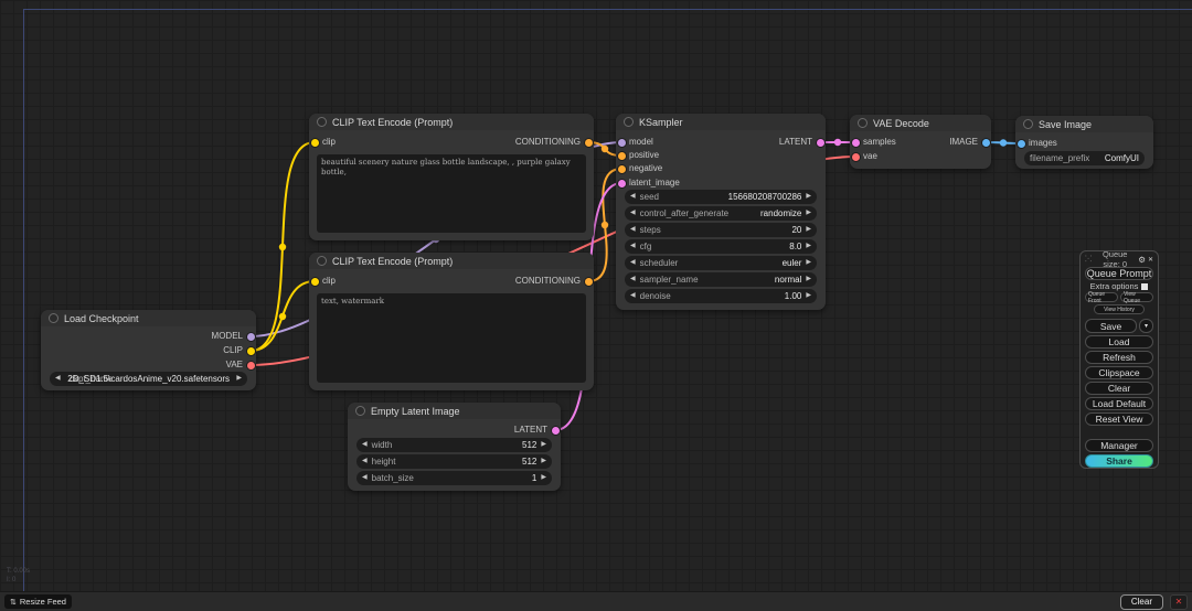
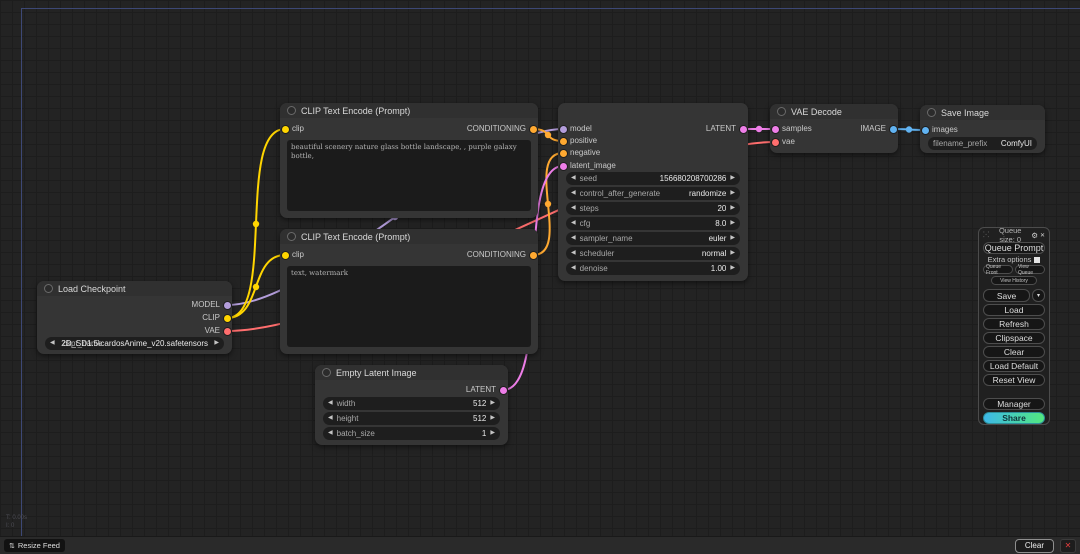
  Load Checkpoint
  MODEL
  CLIP
  VAE
  ckpt_name
  2D_SD1.5\cardosAnime_v20.safetensors
  CLIP Text Encode (Prompt)
  clip
  CONDITIONING
  beautiful scenery nature glass bottle landscape, , purple galaxy bottle,
  CLIP Text Encode (Prompt)
  clip
  CONDITIONING
  text, watermark
- KSampler
  model
  positive
  negative
  latent_image
  LATENT
  seed
  156680208700286
  control_after_generate
  randomize
  steps
  20
  cfg
  8.0
- scheduler
+ sampler_name
  euler
- sampler_name
+ scheduler
  normal
  denoise
  1.00
  Empty Latent Image
  LATENT
  width
  512
  height
  512
  batch_size
  1
  VAE Decode
  samples
  vae
  IMAGE
  Save Image
  images
  filename_prefix
  ComfyUI
  ⁙
  Queue size: 0
  ⚙
  Queue Prompt
  Extra options
  Save
  Load
  Refresh
  Clipspace
  Clear
  Load Default
  Reset View
  Manager
  Share
  Resize Feed
  Clear
  ✕
